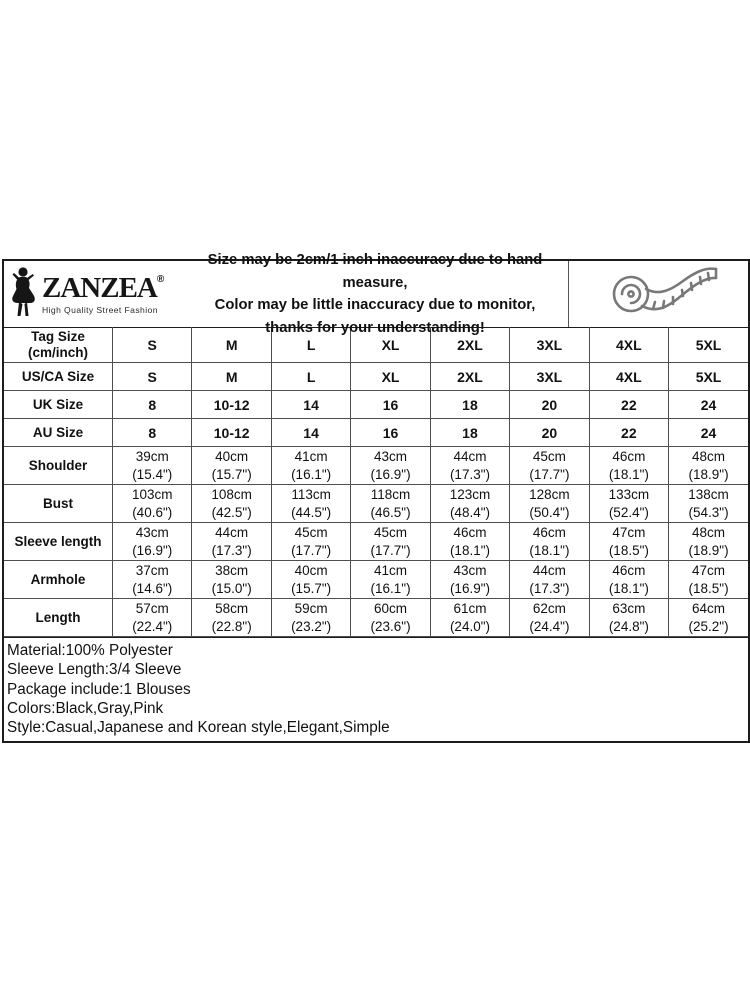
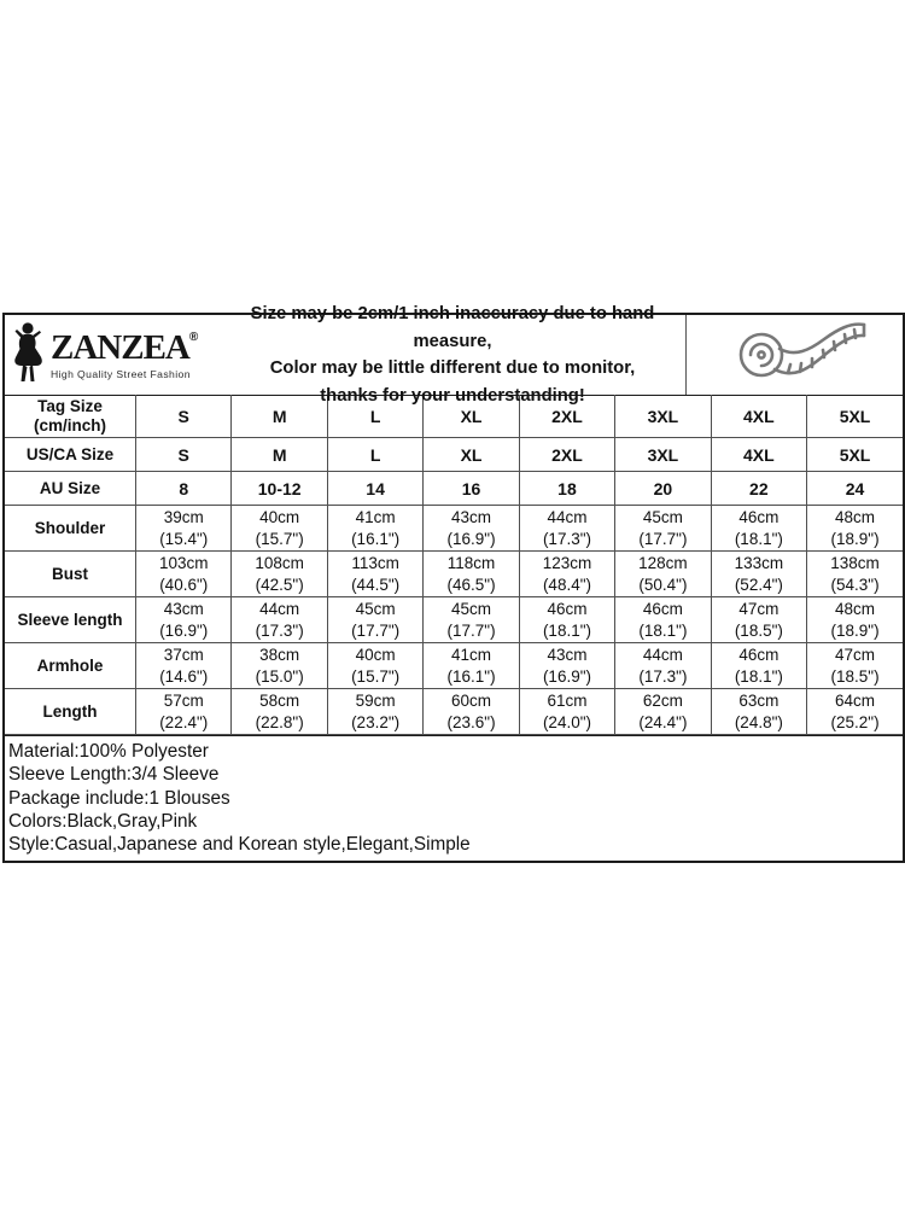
  ZANZEA
  ®
  High Quality Street Fashion
  Size may be 2cm/1 inch inaccuracy due to hand measure,
- Color may be little inaccuracy due to monitor,
+ Color may be little different due to monitor,
  thanks for your understanding!
  Tag Size(cm/inch)	S	M	L	XL	2XL	3XL	4XL	5XL
  US/CA Size	S	M	L	XL	2XL	3XL	4XL	5XL
- UK Size	8	10-12	14	16	18	20	22	24
  AU Size	8	10-12	14	16	18	20	22	24
  Shoulder	39cm(15.4")	40cm(15.7")	41cm(16.1")	43cm(16.9")	44cm(17.3")	45cm(17.7")	46cm(18.1")	48cm(18.9")
  Bust	103cm(40.6")	108cm(42.5")	113cm(44.5")	118cm(46.5")	123cm(48.4")	128cm(50.4")	133cm(52.4")	138cm(54.3")
  Sleeve length	43cm(16.9")	44cm(17.3")	45cm(17.7")	45cm(17.7")	46cm(18.1")	46cm(18.1")	47cm(18.5")	48cm(18.9")
  Armhole	37cm(14.6")	38cm(15.0")	40cm(15.7")	41cm(16.1")	43cm(16.9")	44cm(17.3")	46cm(18.1")	47cm(18.5")
  Length	57cm(22.4")	58cm(22.8")	59cm(23.2")	60cm(23.6")	61cm(24.0")	62cm(24.4")	63cm(24.8")	64cm(25.2")
  Material:100% Polyester
  Sleeve Length:3/4 Sleeve
  Package include:1 Blouses
  Colors:Black,Gray,Pink
  Style:Casual,Japanese and Korean style,Elegant,Simple
